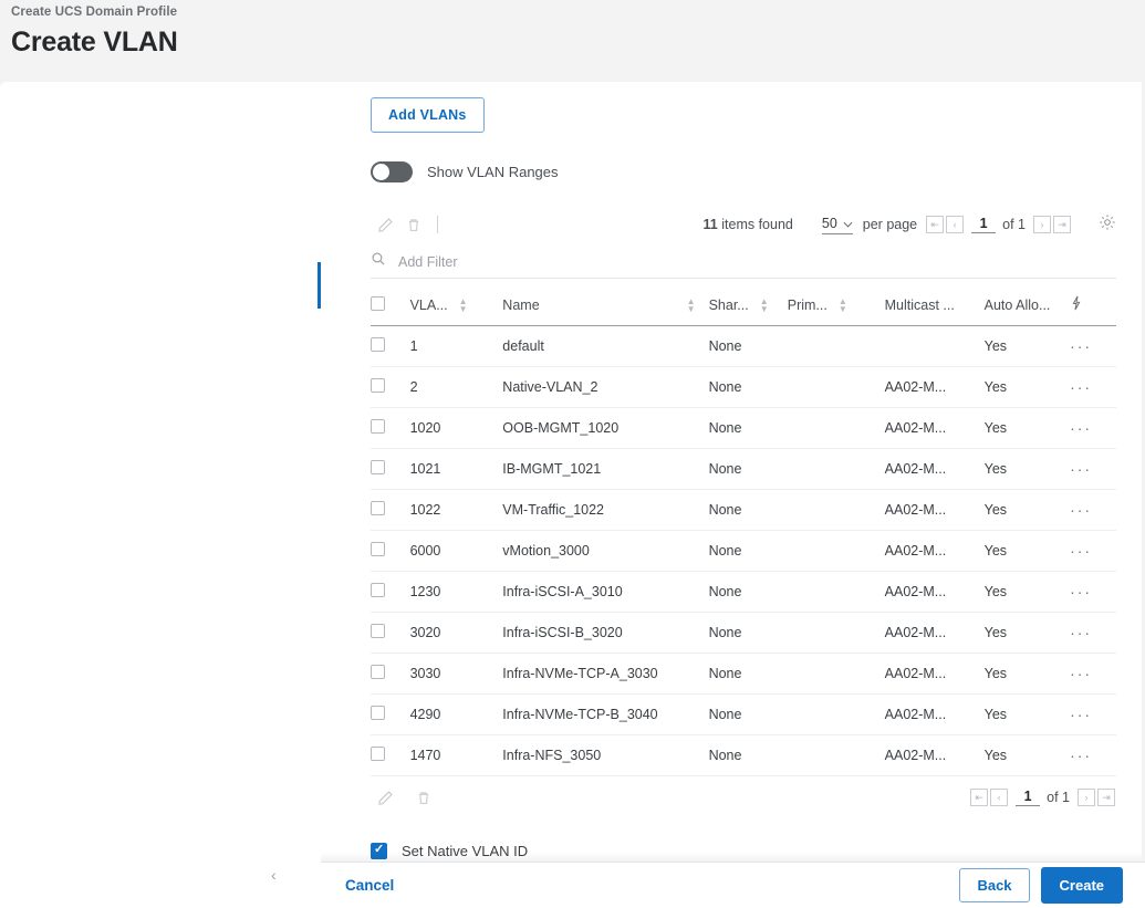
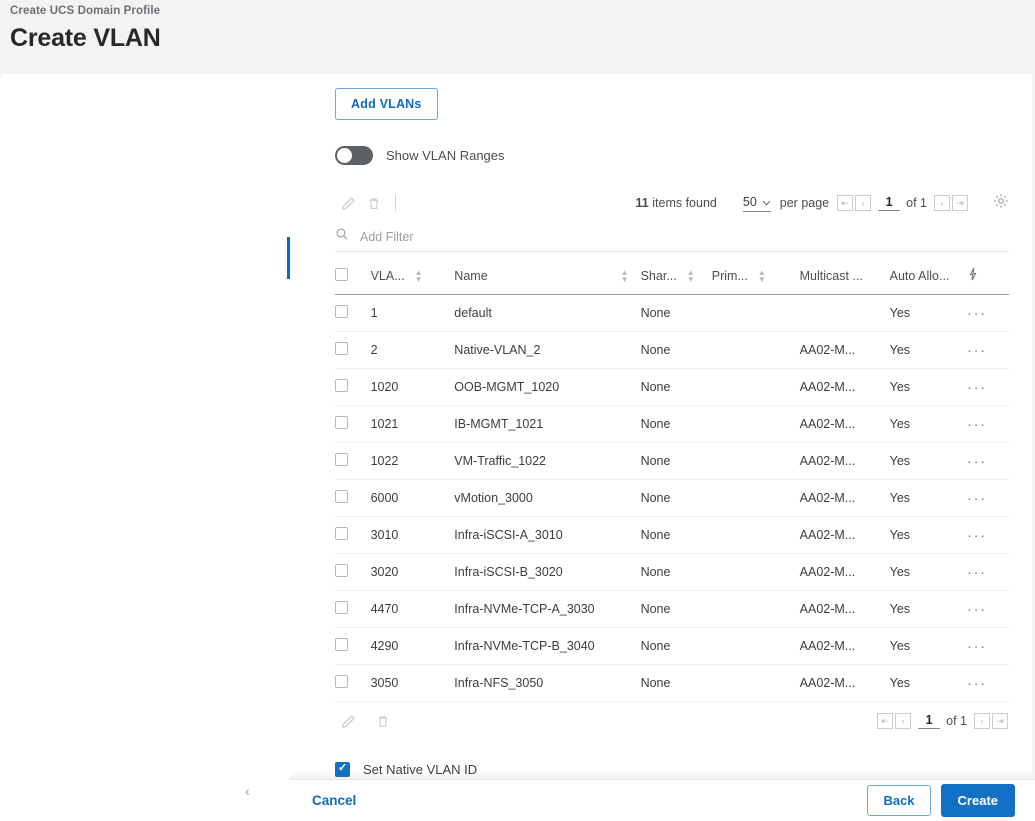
  Create UCS Domain Profile
  Create VLAN
  ‹
  Add VLANs
  Show VLAN Ranges
  11 items found
  50
  per page
  ⇤
  ‹
  1
  of 1
  ›
  ⇥
  Add Filter
  	VLA... ▲▼	Name ▲▼	Shar... ▲▼	Prim... ▲▼	Multicast ...	Auto Allo...
  	1	default	None			Yes	···
  	2	Native-VLAN_2	None		AA02-M...	Yes	···
  	1020	OOB-MGMT_1020	None		AA02-M...	Yes	···
  	1021	IB-MGMT_1021	None		AA02-M...	Yes	···
  	1022	VM-Traffic_1022	None		AA02-M...	Yes	···
  	6000	vMotion_3000	None		AA02-M...	Yes	···
- 	1230	Infra-iSCSI-A_3010	None		AA02-M...	Yes	···
+ 	3010	Infra-iSCSI-A_3010	None		AA02-M...	Yes	···
  	3020	Infra-iSCSI-B_3020	None		AA02-M...	Yes	···
- 	3030	Infra-NVMe-TCP-A_3030	None		AA02-M...	Yes	···
+ 	4470	Infra-NVMe-TCP-A_3030	None		AA02-M...	Yes	···
  	4290	Infra-NVMe-TCP-B_3040	None		AA02-M...	Yes	···
- 	1470	Infra-NFS_3050	None		AA02-M...	Yes	···
+ 	3050	Infra-NFS_3050	None		AA02-M...	Yes	···
  ⇤
  ‹
  1
  of 1
  ›
  ⇥
  Cancel
  Back
  Create
